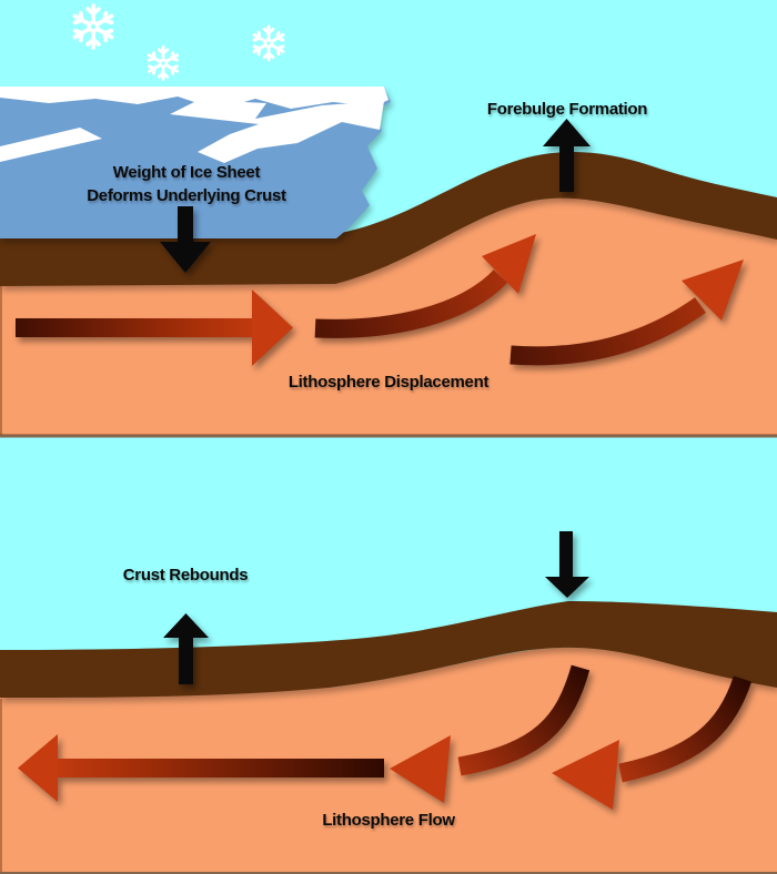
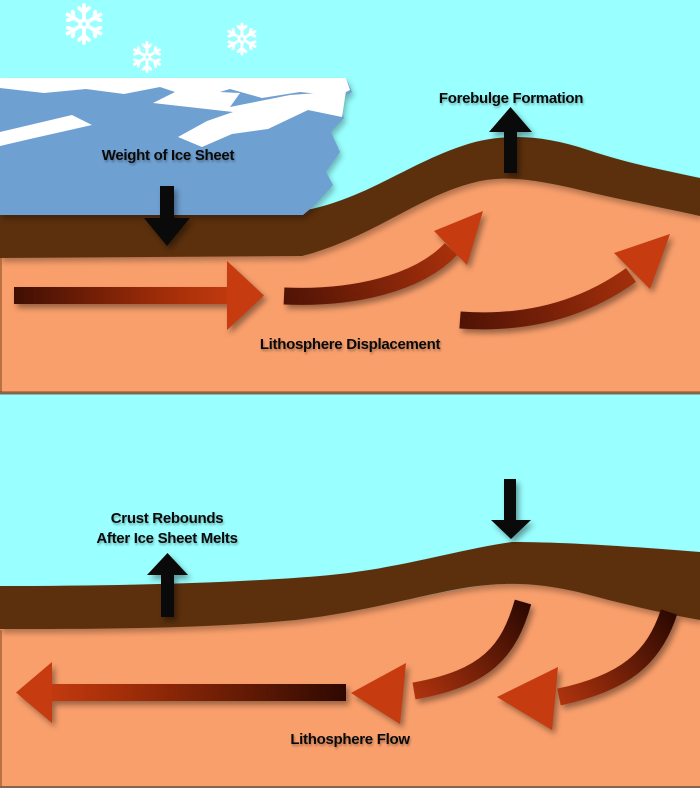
  Weight of Ice Sheet
- Deforms Underlying Crust
  Forebulge Formation
  Lithosphere Displacement
  Crust Rebounds
+ After Ice Sheet Melts
  Lithosphere Flow
